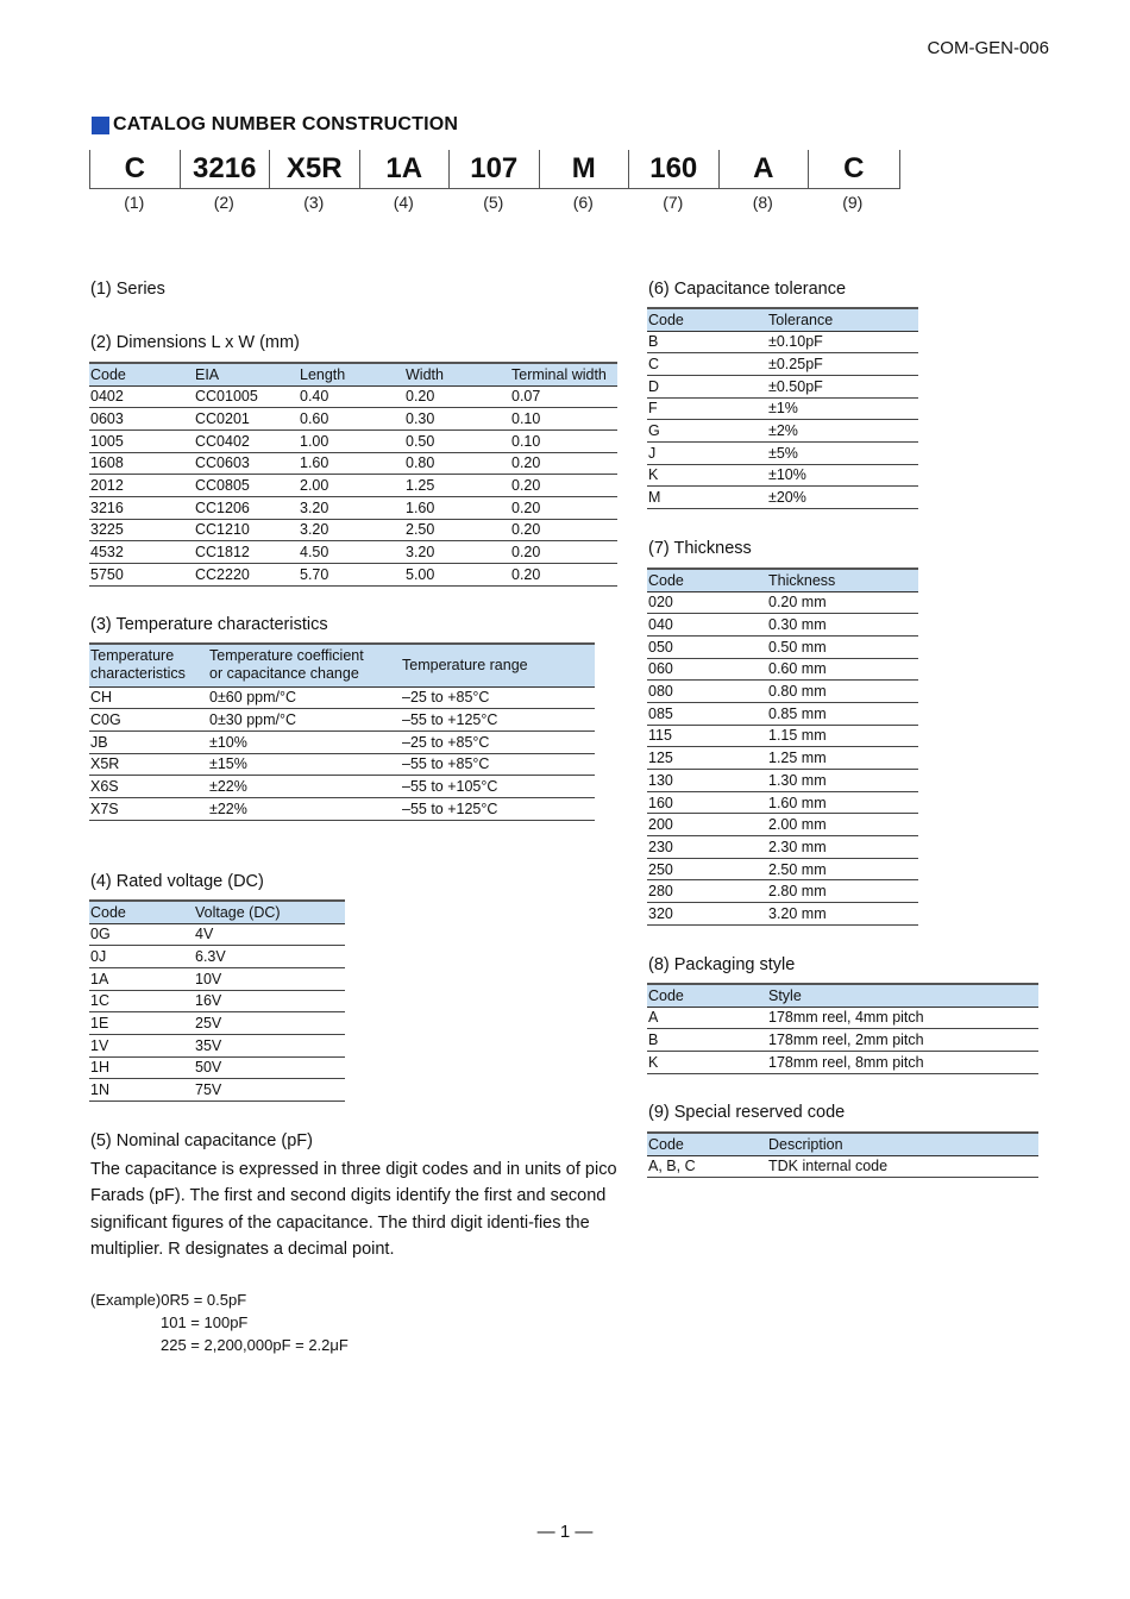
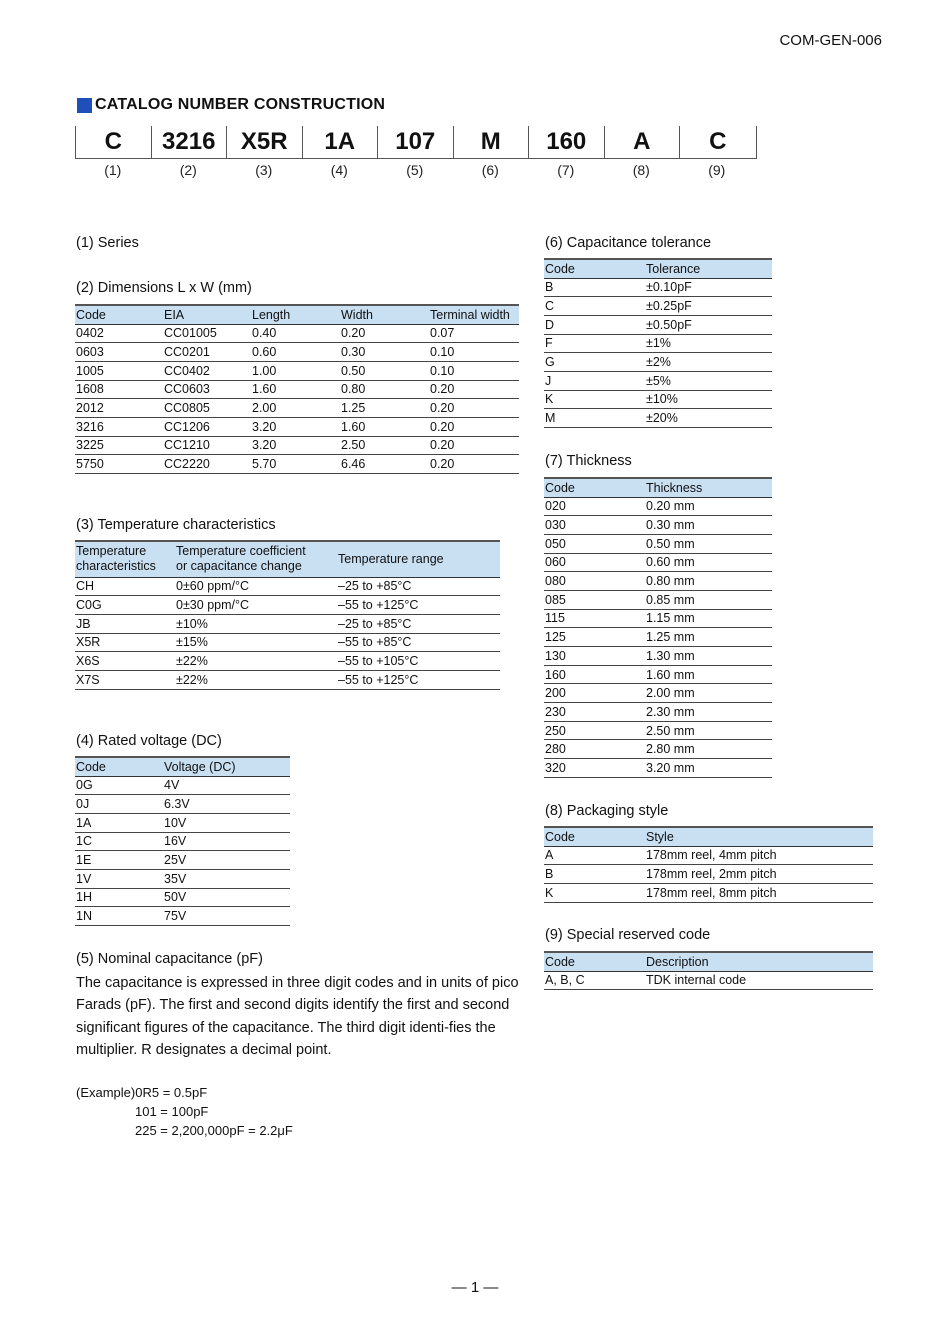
  COM-GEN-006
  CATALOG NUMBER CONSTRUCTION
  C
  3216
  X5R
  1A
  107
  M
  160
  A
  C
  (1)
  (2)
  (3)
  (4)
  (5)
  (6)
  (7)
  (8)
  (9)
  (1) Series
  (2) Dimensions L x W (mm)
  Code	EIA	Length	Width	Terminal width
  0402	CC01005	0.40	0.20	0.07
  0603	CC0201	0.60	0.30	0.10
  1005	CC0402	1.00	0.50	0.10
  1608	CC0603	1.60	0.80	0.20
  2012	CC0805	2.00	1.25	0.20
  3216	CC1206	3.20	1.60	0.20
  3225	CC1210	3.20	2.50	0.20
- 4532	CC1812	4.50	3.20	0.20
- 5750	CC2220	5.70	5.00	0.20
+ 5750	CC2220	5.70	6.46	0.20
  (3) Temperature characteristics
  Temperature characteristics	Temperature coefficient or capacitance change	Temperature range
  CH	0±60 ppm/°C	–25 to +85°C
  C0G	0±30 ppm/°C	–55 to +125°C
  JB	±10%	–25 to +85°C
  X5R	±15%	–55 to +85°C
  X6S	±22%	–55 to +105°C
  X7S	±22%	–55 to +125°C
  (4) Rated voltage (DC)
  Code	Voltage (DC)
  0G	4V
  0J	6.3V
  1A	10V
  1C	16V
  1E	25V
  1V	35V
  1H	50V
  1N	75V
  (5) Nominal capacitance (pF)
  The capacitance is expressed in three digit codes and in units of pico Farads (pF). The first and second digits identify the first and second significant figures of the capacitance. The third digit identi-fies the multiplier. R designates a decimal point.
  (Example)0R5 = 0.5pF
  101 = 100pF
  225 = 2,200,000pF = 2.2μF
  (6) Capacitance tolerance
  Code	Tolerance
  B	±0.10pF
  C	±0.25pF
  D	±0.50pF
  F	±1%
  G	±2%
  J	±5%
  K	±10%
  M	±20%
  (7) Thickness
  Code	Thickness
  020	0.20 mm
- 040	0.30 mm
+ 030	0.30 mm
  050	0.50 mm
  060	0.60 mm
  080	0.80 mm
  085	0.85 mm
  115	1.15 mm
  125	1.25 mm
  130	1.30 mm
  160	1.60 mm
  200	2.00 mm
  230	2.30 mm
  250	2.50 mm
  280	2.80 mm
  320	3.20 mm
  (8) Packaging style
  Code	Style
  A	178mm reel, 4mm pitch
  B	178mm reel, 2mm pitch
  K	178mm reel, 8mm pitch
  (9) Special reserved code
  Code	Description
  A, B, C	TDK internal code
  — 1 —
